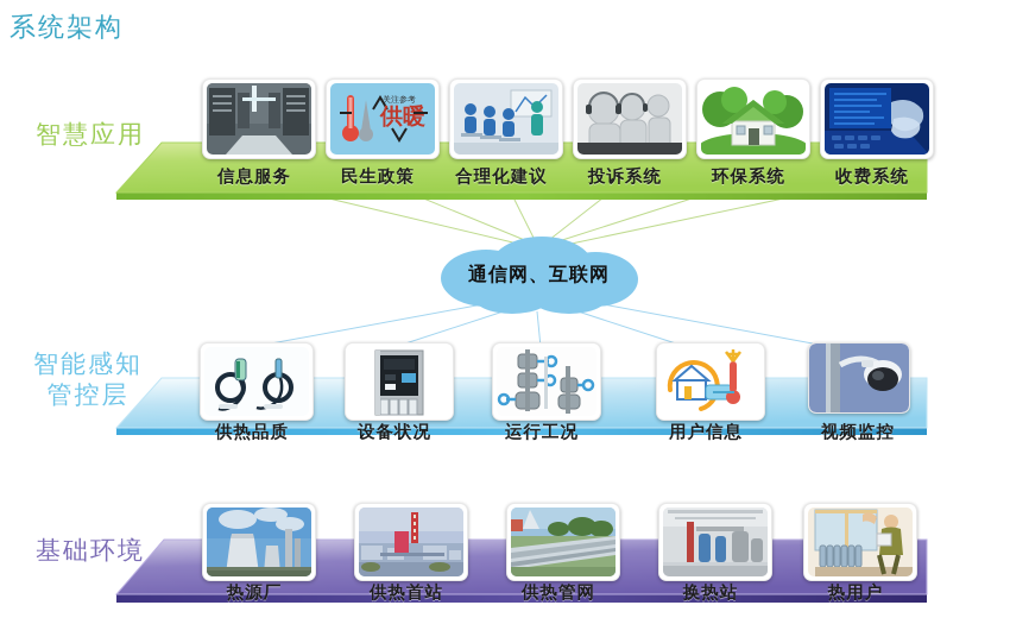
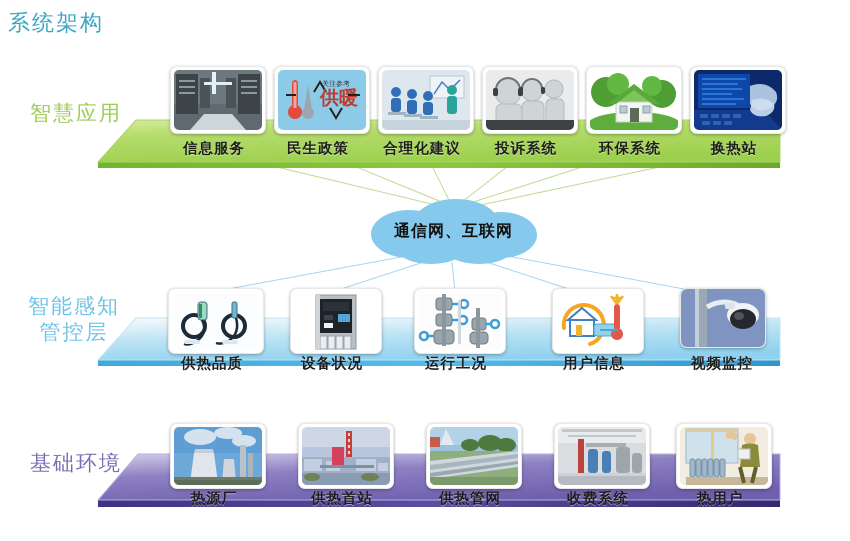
  系统架构
  智慧应用
  信息服务
  供暖
  民生政策
  合理化建议
  投诉系统
  环保系统
- 收费系统
+ 换热站
  通信网、互联网
  智能感知
  管控层
  供热品质
  设备状况
  运行工况
  用户信息
  视频监控
  基础环境
  热源厂
  供热首站
  供热管网
- 换热站
+ 收费系统
  热用户
